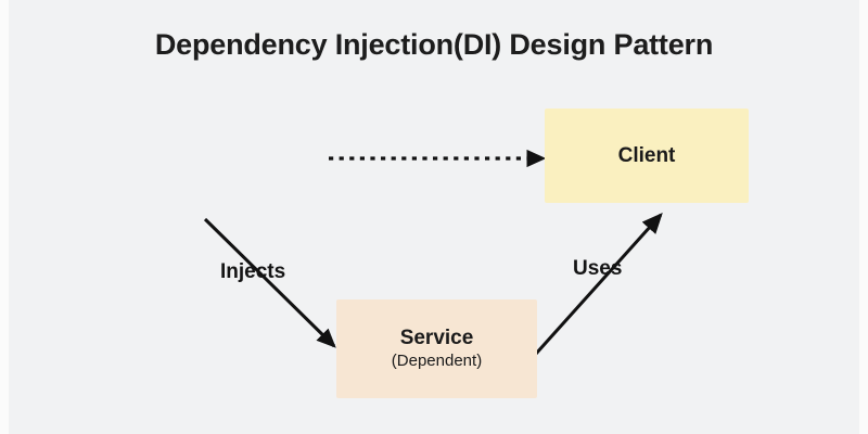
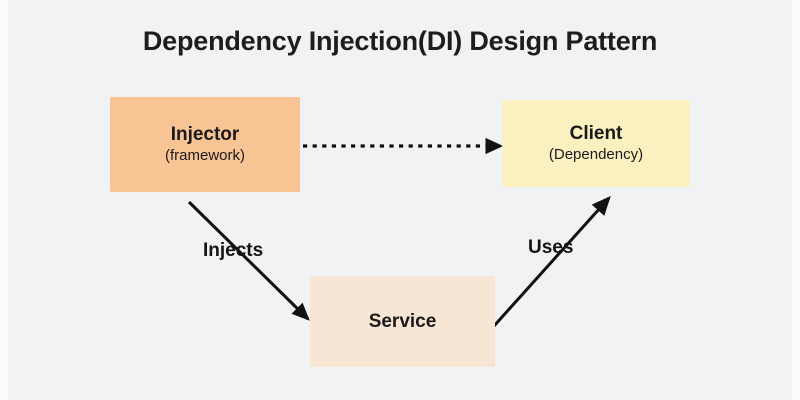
  Dependency Injection(DI) Design Pattern
+ Injector
+ (framework)
  Client
+ (Dependency)
  Service
- (Dependent)
  Injects
  Uses
